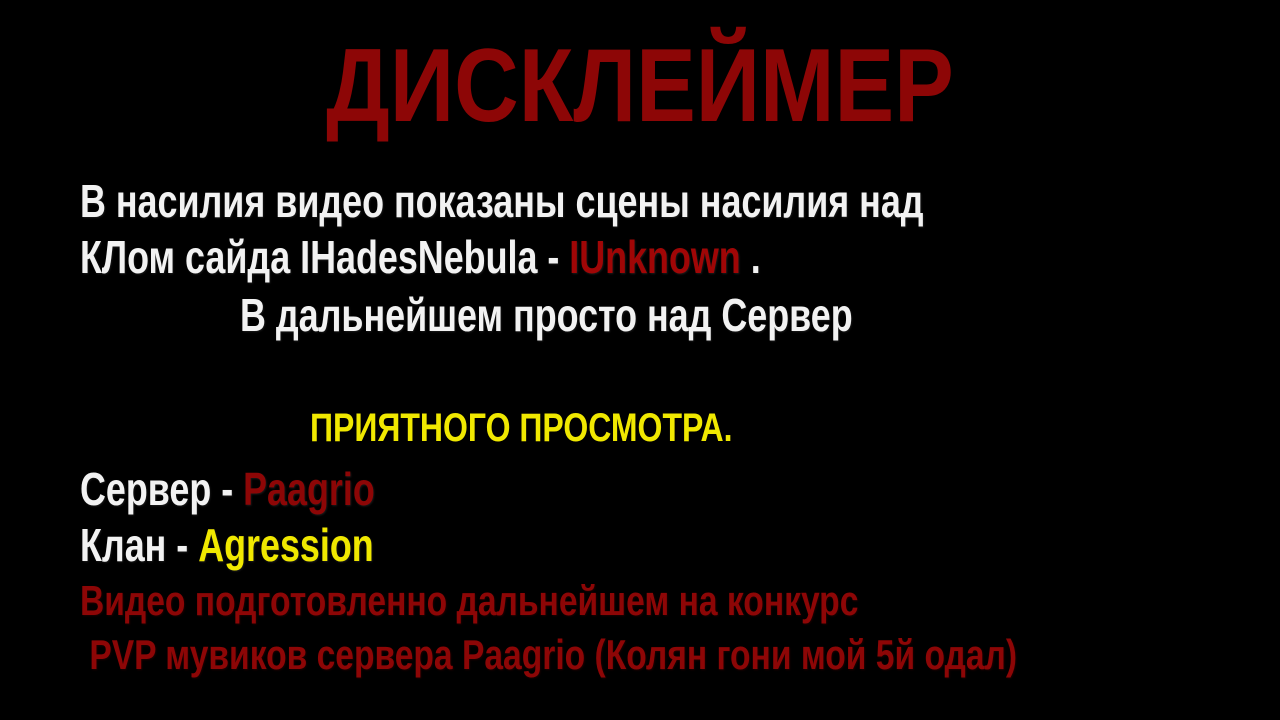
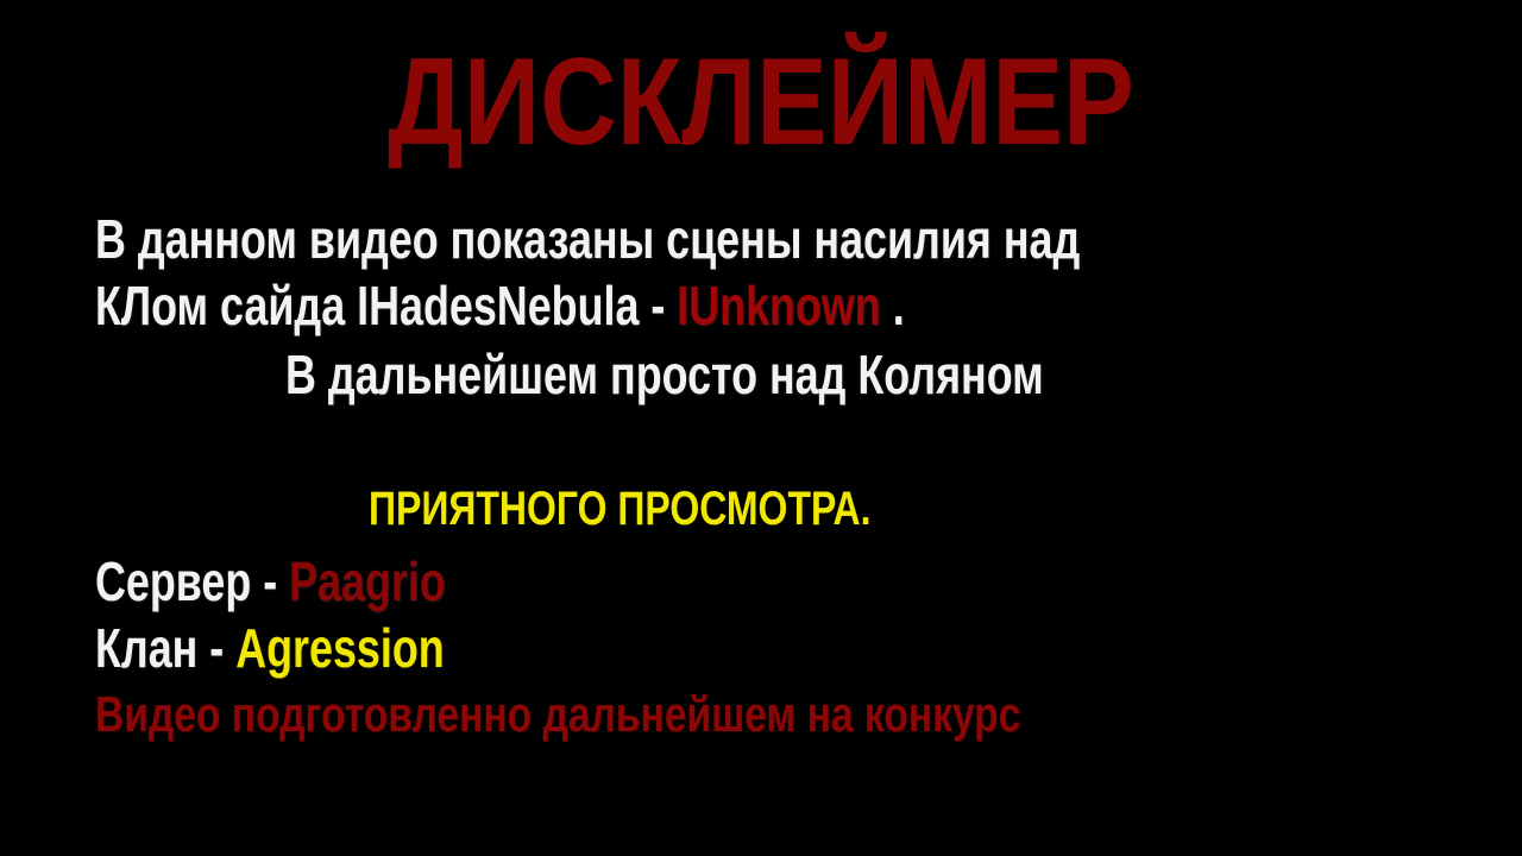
  ДИСКЛЕЙМЕР
- В насилия видео показаны сцены насилия над
+ В данном видео показаны сцены насилия над
  КЛом сайда IHadesNebula - IUnknown .
- В дальнейшем просто над Сервер
+ В дальнейшем просто над Коляном
  ПРИЯТНОГО ПРОСМОТРА.
  Сервер - Paagrio
  Клан - Agression
  Видео подготовленно дальнейшем на конкурс
- PVP мувиков сервера Paagrio (Колян гони мой 5й одал)
